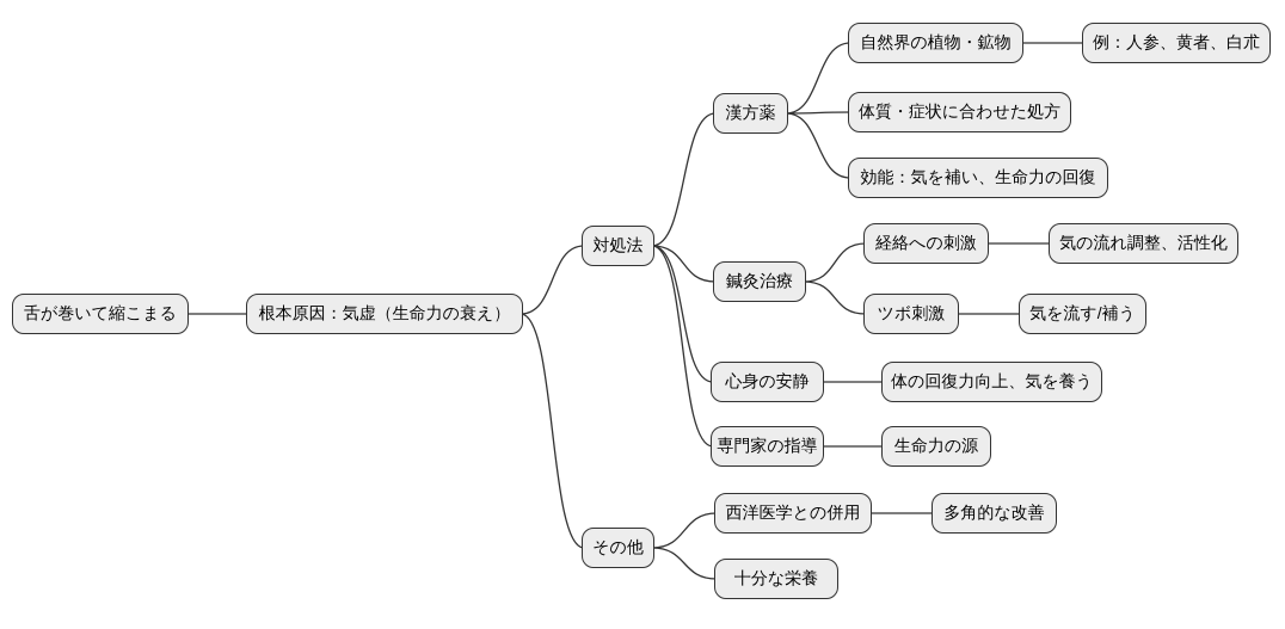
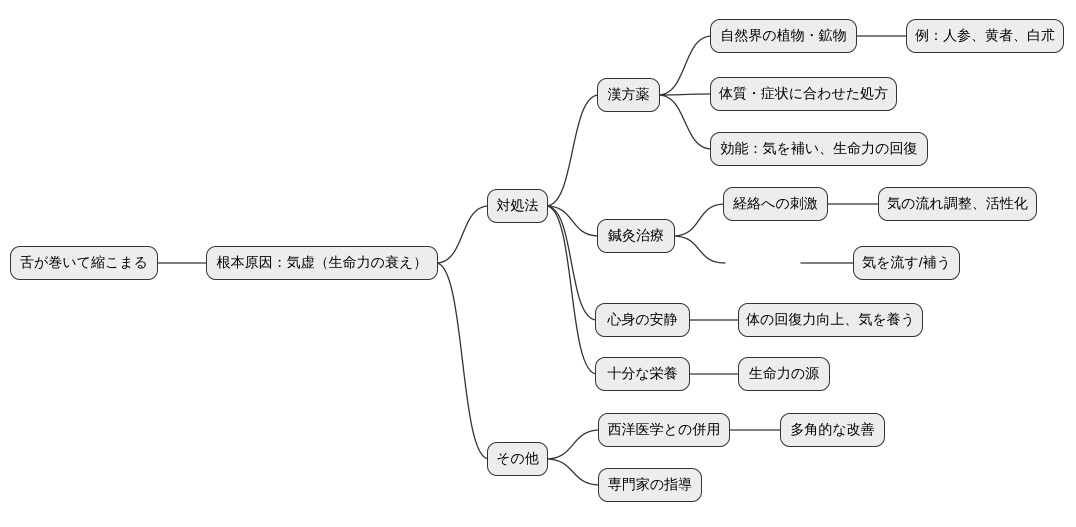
  舌が巻いて縮こまる
  根本原因：気虚（生命力の衰え）
  対処法
  その他
  漢方薬
  鍼灸治療
  心身の安静
- 専門家の指導
+ 十分な栄養
  西洋医学との併用
- 十分な栄養
+ 専門家の指導
  自然界の植物・鉱物
  体質・症状に合わせた処方
  効能：気を補い、生命力の回復
  経絡への刺激
- ツボ刺激
  例：人参、黄者、白朮
  気の流れ調整、活性化
  気を流す/補う
  体の回復力向上、気を養う
  生命力の源
  多角的な改善
